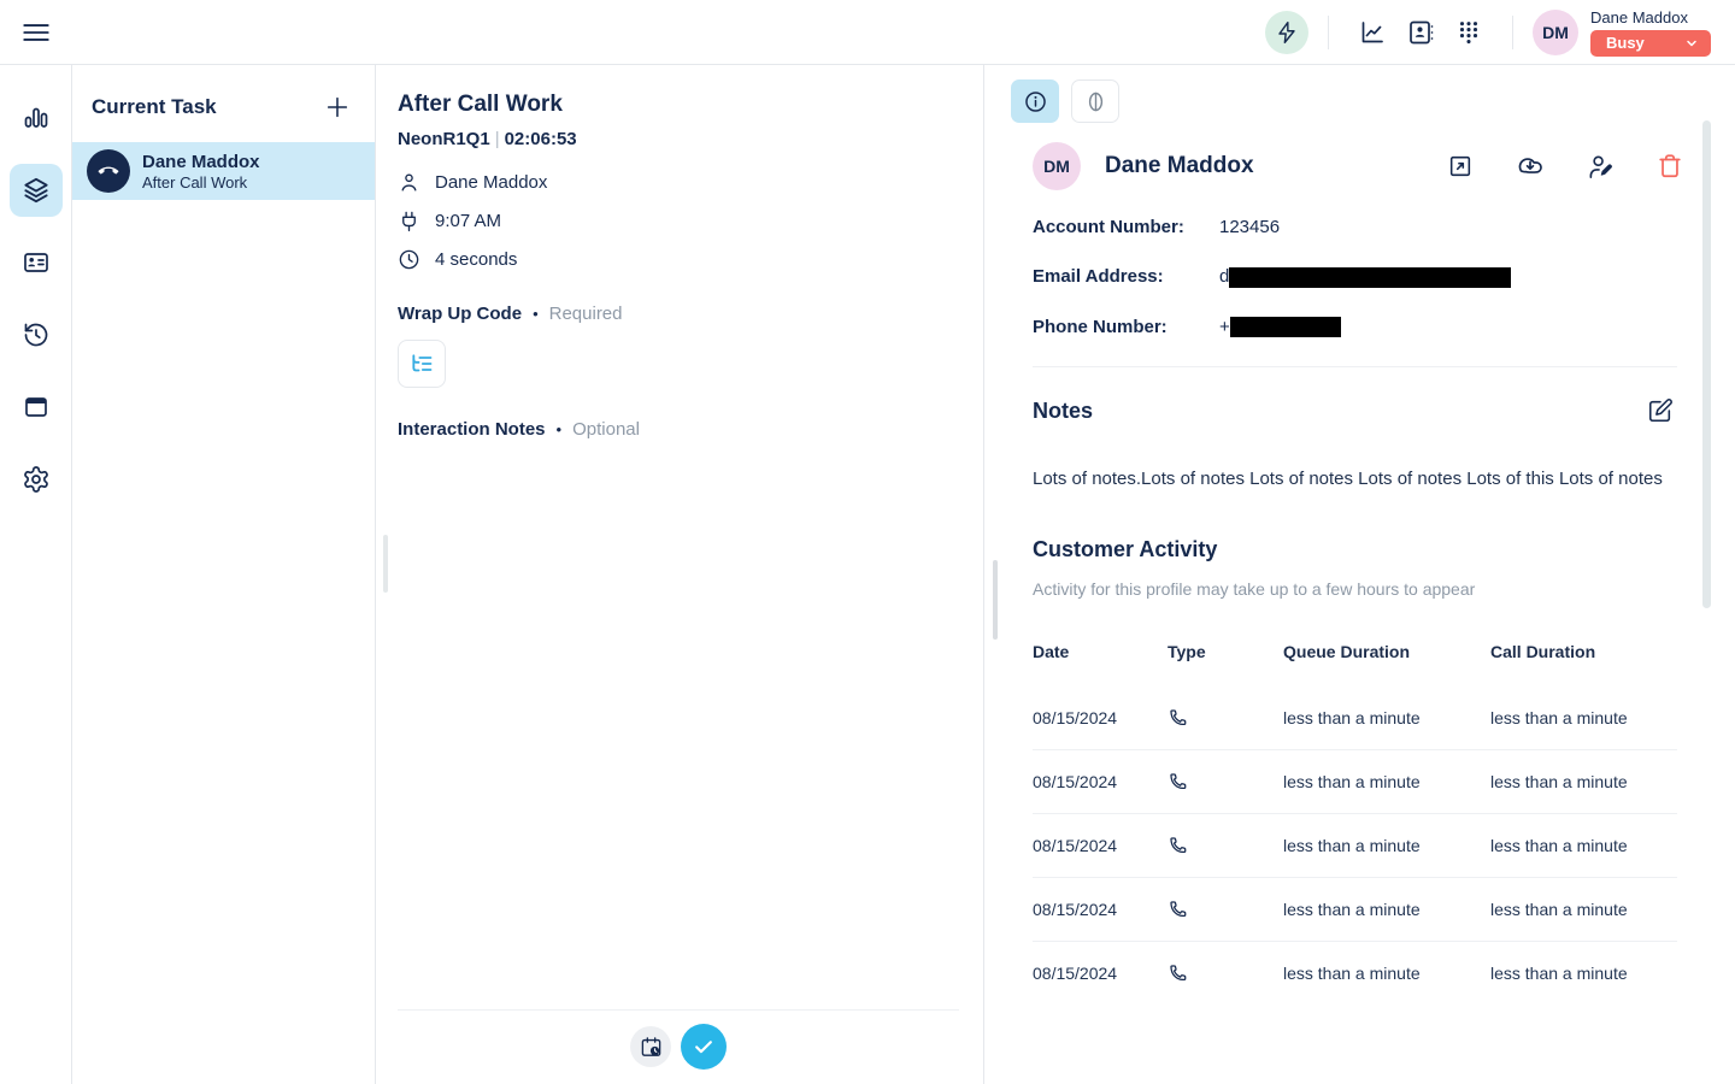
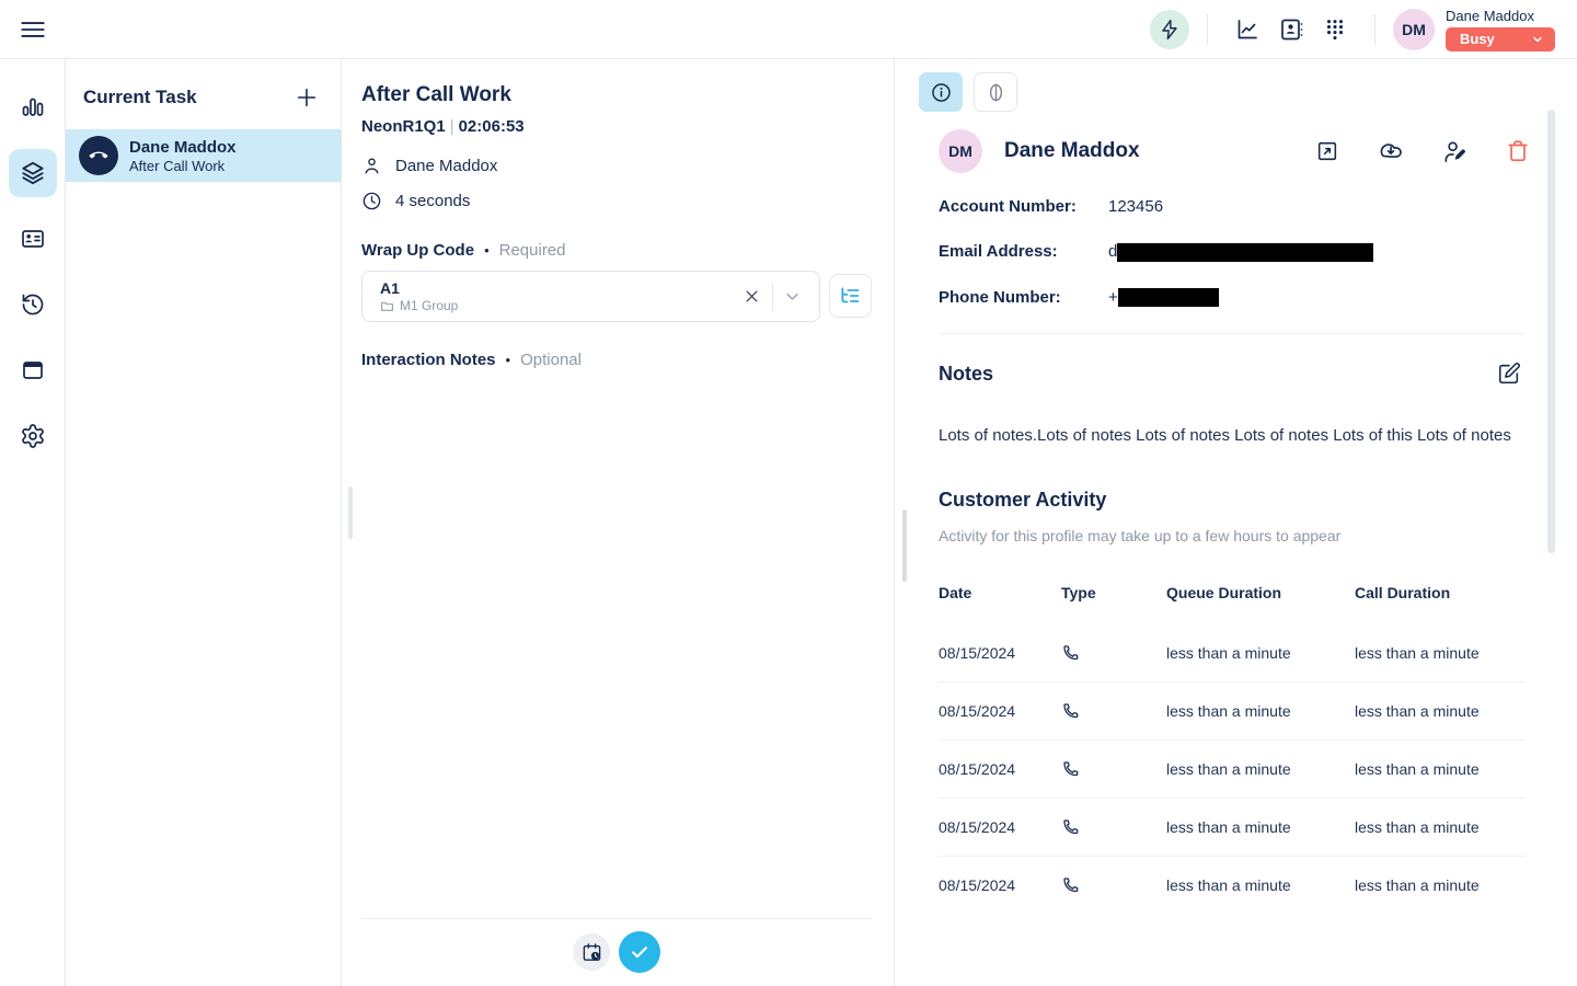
  DM
  Dane Maddox
  Busy
  Current Task
  Dane Maddox
  After Call Work
  After Call Work
  NeonR1Q1 | 02:06:53
  Dane Maddox
- 9:07 AM
  4 seconds
  Wrap Up Code
  •
  Required
+ A1
+ M1 Group
  Interaction Notes
  •
  Optional
  DM
  Dane Maddox
  Account Number:
  123456
  Email Address:
  d
  Phone Number:
  +
  Notes
  Lots of notes.Lots of notes Lots of notes Lots of notes Lots of this Lots of notes
  Customer Activity
  Activity for this profile may take up to a few hours to appear
  Date
  Type
  Queue Duration
  Call Duration
  08/15/2024
  less than a minute
  less than a minute
  08/15/2024
  less than a minute
  less than a minute
  08/15/2024
  less than a minute
  less than a minute
  08/15/2024
  less than a minute
  less than a minute
  08/15/2024
  less than a minute
  less than a minute
